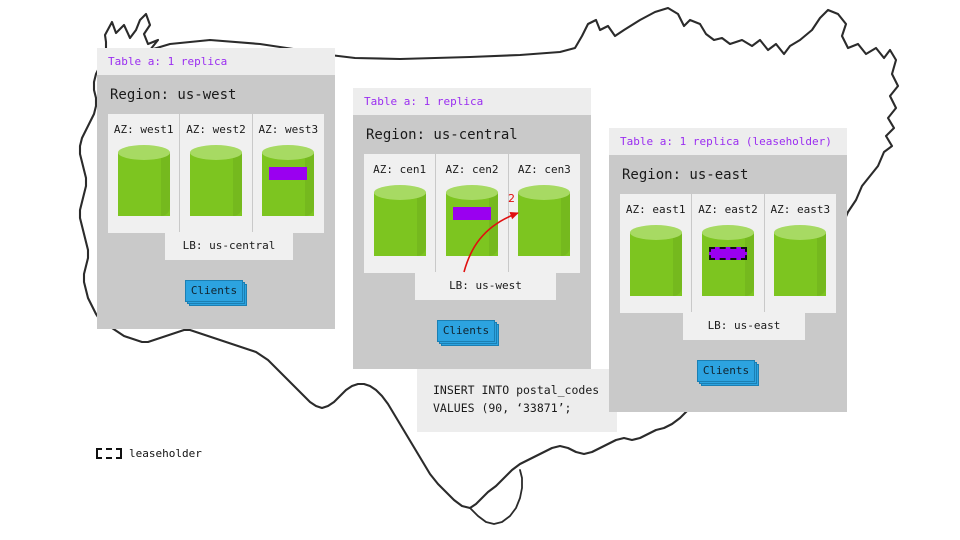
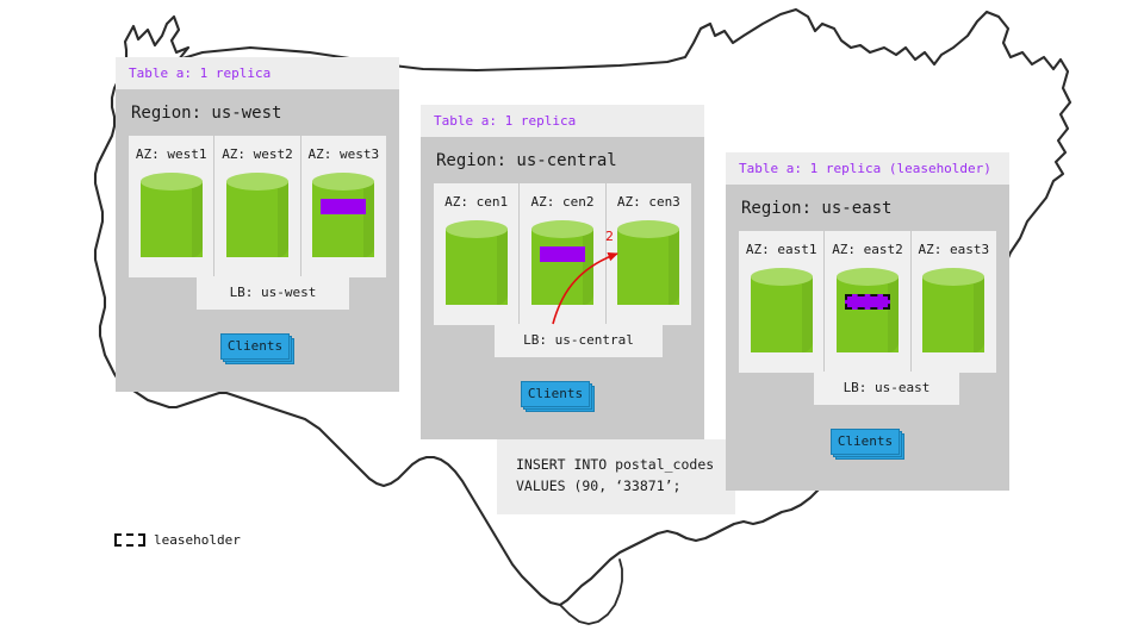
  Table a: 1 replica
  Region: us-west
  AZ: west1
  AZ: west2
  AZ: west3
- LB: us-central
+ LB: us-west
  Clients
  Table a: 1 replica
  Region: us-central
  AZ: cen1
  AZ: cen2
  AZ: cen3
- LB: us-west
+ LB: us-central
  Clients
  INSERT INTO postal_codes
  VALUES (90, ‘33871’;
  Table a: 1 replica (leaseholder)
  Region: us-east
  AZ: east1
  AZ: east2
  AZ: east3
  LB: us-east
  Clients
  2
  leaseholder
